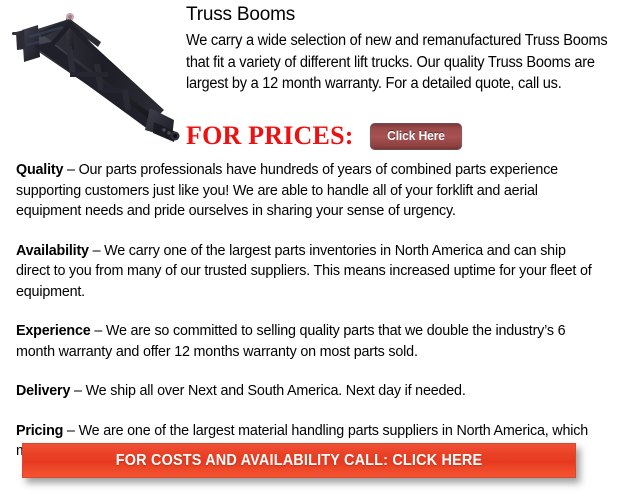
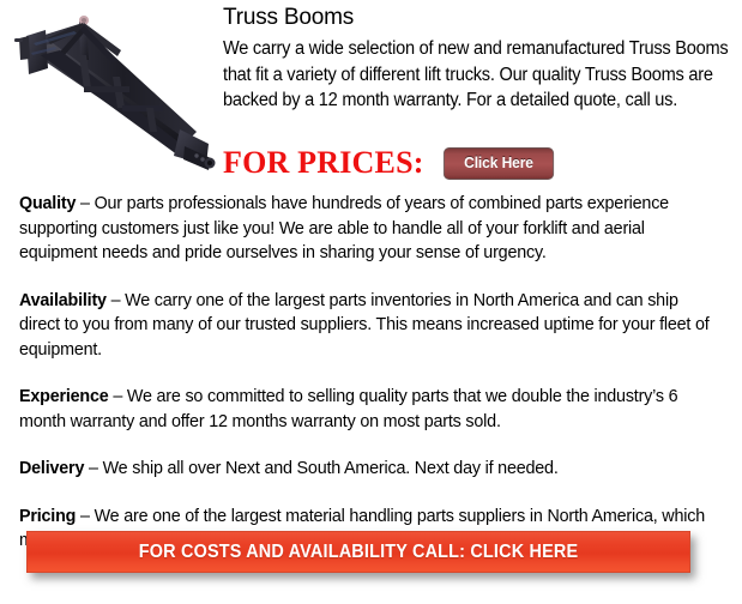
  Truss Booms
- We carry a wide selection of new and remanufactured Truss Booms that fit a variety of different lift trucks. Our quality Truss Booms are largest by a 12 month warranty. For a detailed quote, call us.
+ We carry a wide selection of new and remanufactured Truss Booms that fit a variety of different lift trucks. Our quality Truss Booms are backed by a 12 month warranty. For a detailed quote, call us.
  FOR PRICES:
  Click Here
  Quality – Our parts professionals have hundreds of years of combined parts experience supporting customers just like you! We are able to handle all of your forklift and aerial equipment needs and pride ourselves in sharing your sense of urgency.
  Availability – We carry one of the largest parts inventories in North America and can ship direct to you from many of our trusted suppliers. This means increased uptime for your fleet of equipment.
  Experience – We are so committed to selling quality parts that we double the industry’s 6 month warranty and offer 12 months warranty on most parts sold.
  Delivery – We ship all over Next and South America. Next day if needed.
  FOR COSTS AND AVAILABILITY CALL: CLICK HERE
